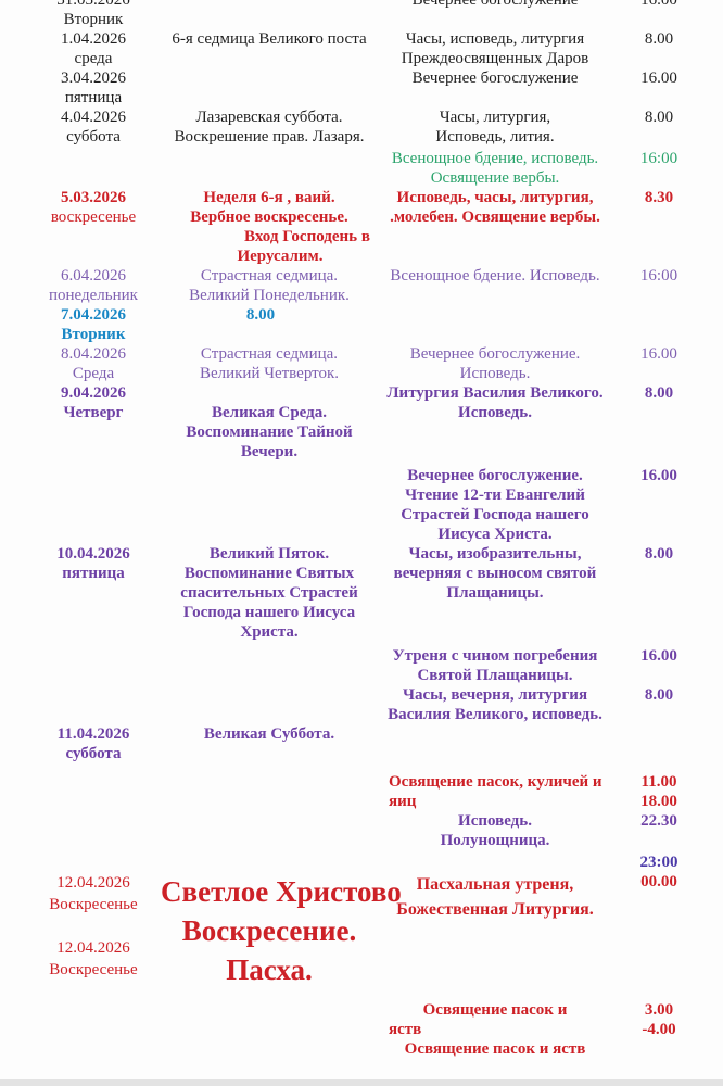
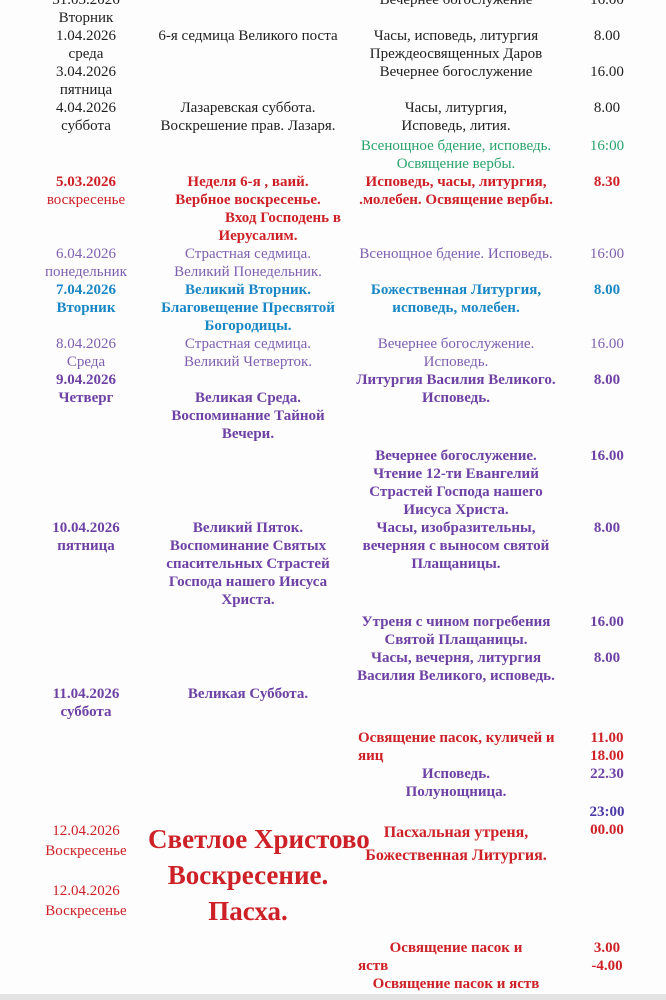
  31.03.2026
  Вторник
  Вечернее богослужение
  16.00
  1.04.2026
  среда
  6-я седмица Великого поста
  Часы, исповедь, литургия
  Преждеосвященных Даров
  8.00
  3.04.2026
  пятница
  Вечернее богослужение
  16.00
  4.04.2026
  суббота
  Лазаревская суббота.
  Воскрешение прав. Лазаря.
  Часы, литургия,
  Исповедь, лития.
  8.00
  Всенощное бдение, исповедь.
  Освящение вербы.
  16:00
  5.03.2026
  воскресенье
  Неделя 6-я , ваий.
  Вербное воскресенье.
  Вход Господень в
  Иерусалим.
  Исповедь, часы, литургия,
  .молебен. Освящение вербы.
  8.30
  6.04.2026
  понедельник
  Страстная седмица.
  Великий Понедельник.
  Всенощное бдение. Исповедь.
  16:00
  7.04.2026
  Вторник
+ Великий Вторник.
+ Благовещение Пресвятой
+ Богородицы.
+ Божественная Литургия,
+ исповедь, молебен.
  8.00
  8.04.2026
  Среда
  Страстная седмица.
  Великий Четверток.
  Вечернее богослужение.
  Исповедь.
  16.00
  9.04.2026
  Четверг
  Великая Среда.
  Воспоминание Тайной
  Вечери.
  Литургия Василия Великого.
  Исповедь.
  8.00
  Вечернее богослужение.
  Чтение 12-ти Евангелий
  Страстей Господа нашего
  Иисуса Христа.
  16.00
  10.04.2026
  пятница
  Великий Пяток.
  Воспоминание Святых
  спасительных Страстей
  Господа нашего Иисуса
  Христа.
  Часы, изобразительны,
  вечерняя с выносом святой
  Плащаницы.
  8.00
  Утреня с чином погребения
  Святой Плащаницы.
  16.00
  Часы, вечерня, литургия
  Василия Великого, исповедь.
  8.00
  11.04.2026
  суббота
  Великая Суббота.
  Освящение пасок, куличей и
  яиц
  11.00
  18.00
  Исповедь.
  Полунощница.
  22.30
  23:00
  12.04.2026
  Воскресенье
  12.04.2026
  Воскресенье
  Светлое Христо
  Воскресение.
  Пасха.
  Пасхальная утреня,
  Божественная Литургия.
  00.00
  Освящение пасок и
  яств
  3.00
  -4.00
  Освящение пасок и яств
